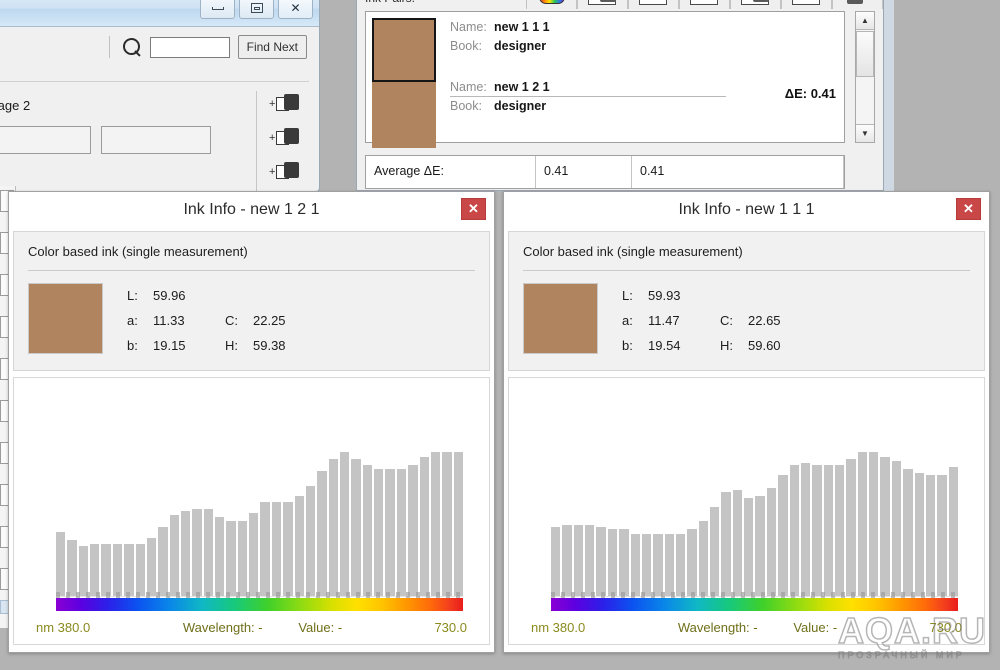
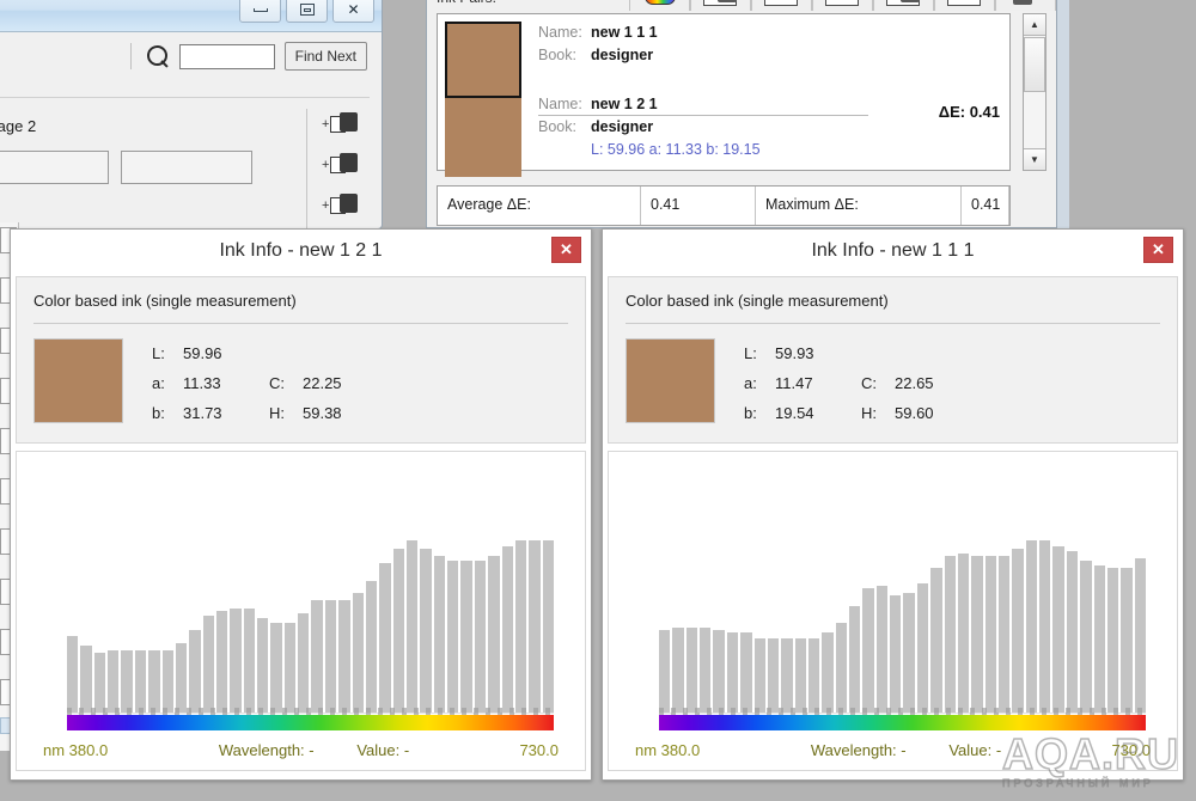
  ✕
  Find Next
  age 2
  +
  +
  +
  Name:
  new 1 1 1
  Book:
  designer
  Name:
  new 1 2 1
  Book:
  designer
+ L: 59.96 a: 11.33 b: 19.15
  ΔE: 0.41
  ▲
  ▼
  Average ΔE:
  0.41
+ Maximum ΔE:
  0.41
  Ink Info - new 1 2 1
  ✕
  Color based ink (single measurement)
  L:
  59.96
  a:
  11.33
  C:
  22.25
  b:
- 19.15
+ 31.73
  H:
  59.38
  nm 380.0
  Wavelength: -
  Value: -
  730.0
  Ink Info - new 1 1 1
  ✕
  Color based ink (single measurement)
  L:
  59.93
  a:
  11.47
  C:
  22.65
  b:
  19.54
  H:
  59.60
  nm 380.0
  Wavelength: -
  Value: -
  730.0
  AQA.RU
  ПРОЗРАЧНЫЙ МИР
